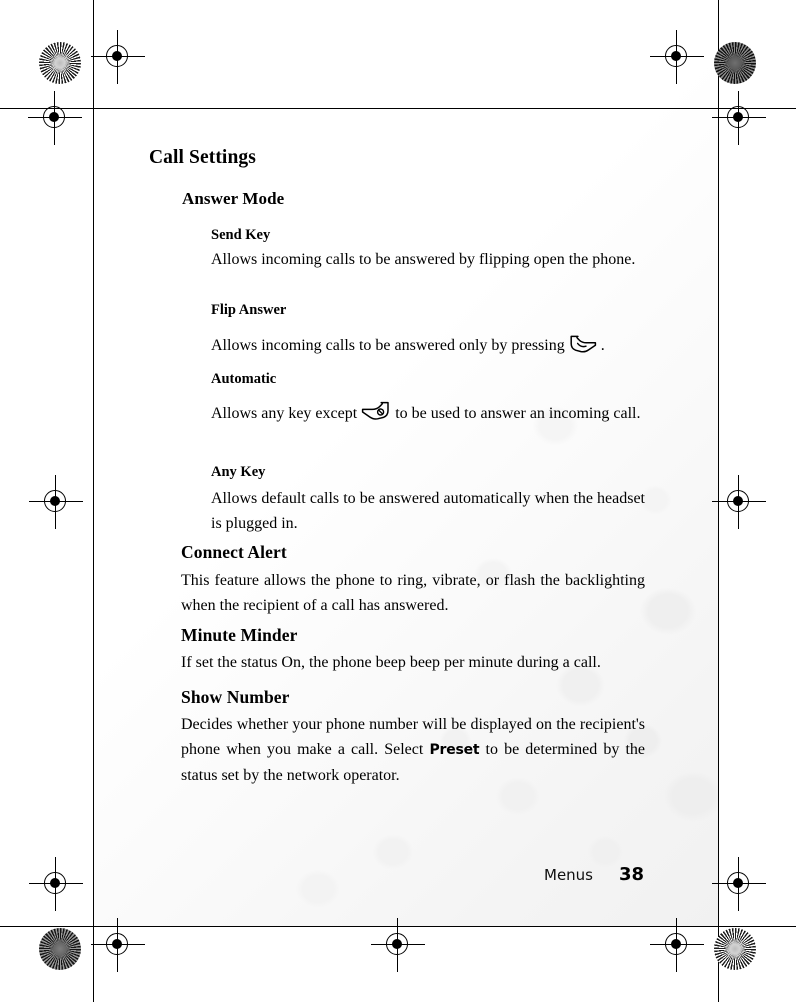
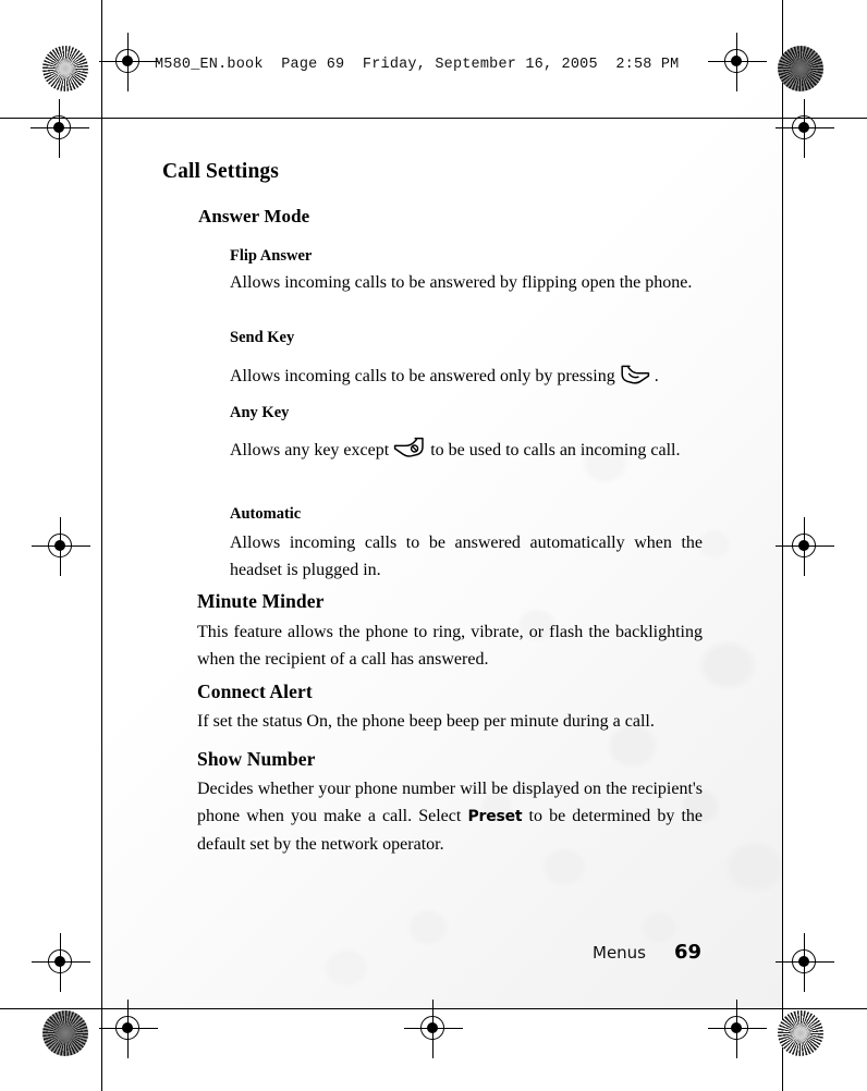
+ M580_EN.book Page 69 Friday, September 16, 2005 2:58 PM
  Call Settings
  Answer Mode
- Send Key
+ Flip Answer
  Allows incoming calls to be answered by flipping open the phone.
- Flip Answer
+ Send Key
  Allows incoming calls to be answered only by pressing .
- Automatic
+ Any Key
- Allows any key except to be used to answer an incoming call.
+ Allows any key except to be used to calls an incoming call.
- Any Key
+ Automatic
- Allows default calls to be answered automatically when the headset is plugged in.
+ Allows incoming calls to be answered automatically when the headset is plugged in.
- Connect Alert
+ Minute Minder
  This feature allows the phone to ring, vibrate, or flash the backlighting when the recipient of a call has answered.
- Minute Minder
+ Connect Alert
  If set the status On, the phone beep beep per minute during a call.
  Show Number
- Decides whether your phone number will be displayed on the recipient's phone when you make a call. Select Preset to be determined by the status set by the network operator.
+ Decides whether your phone number will be displayed on the recipient's phone when you make a call. Select Preset to be determined by the default set by the network operator.
  Menus
- 38
+ 69
